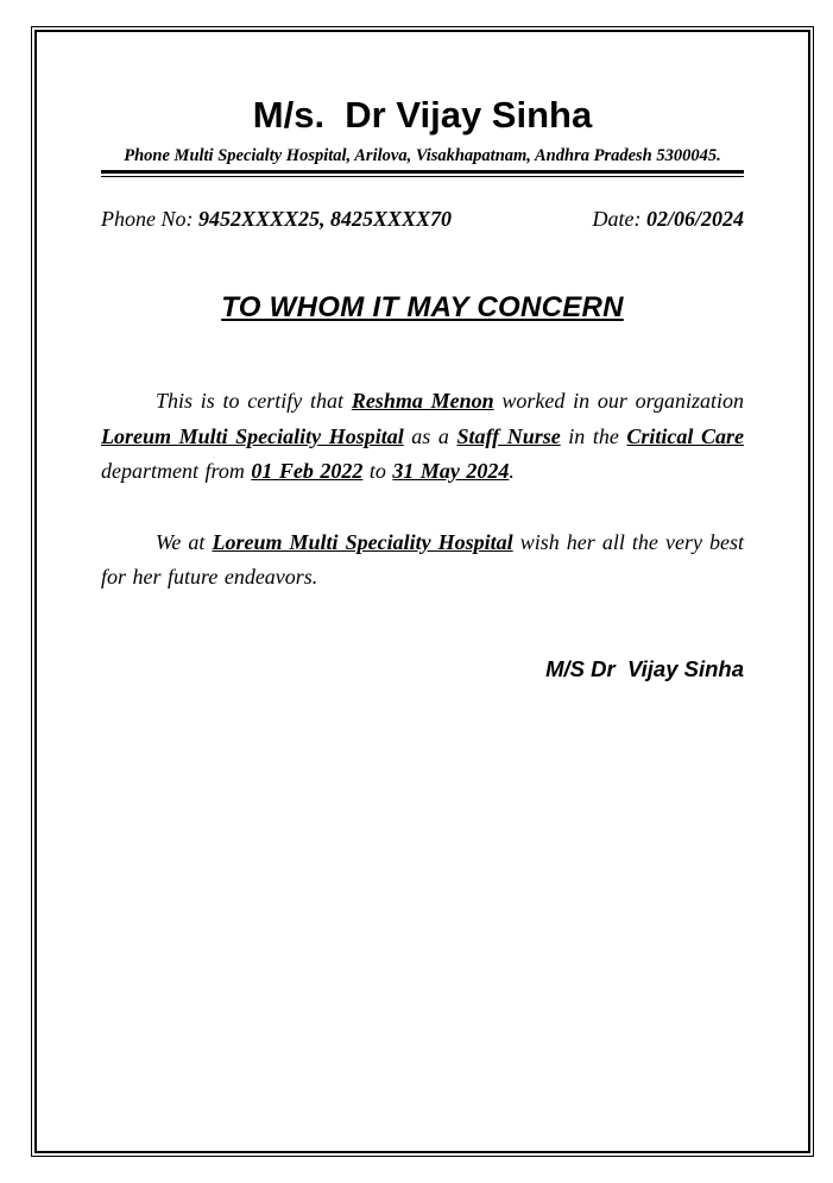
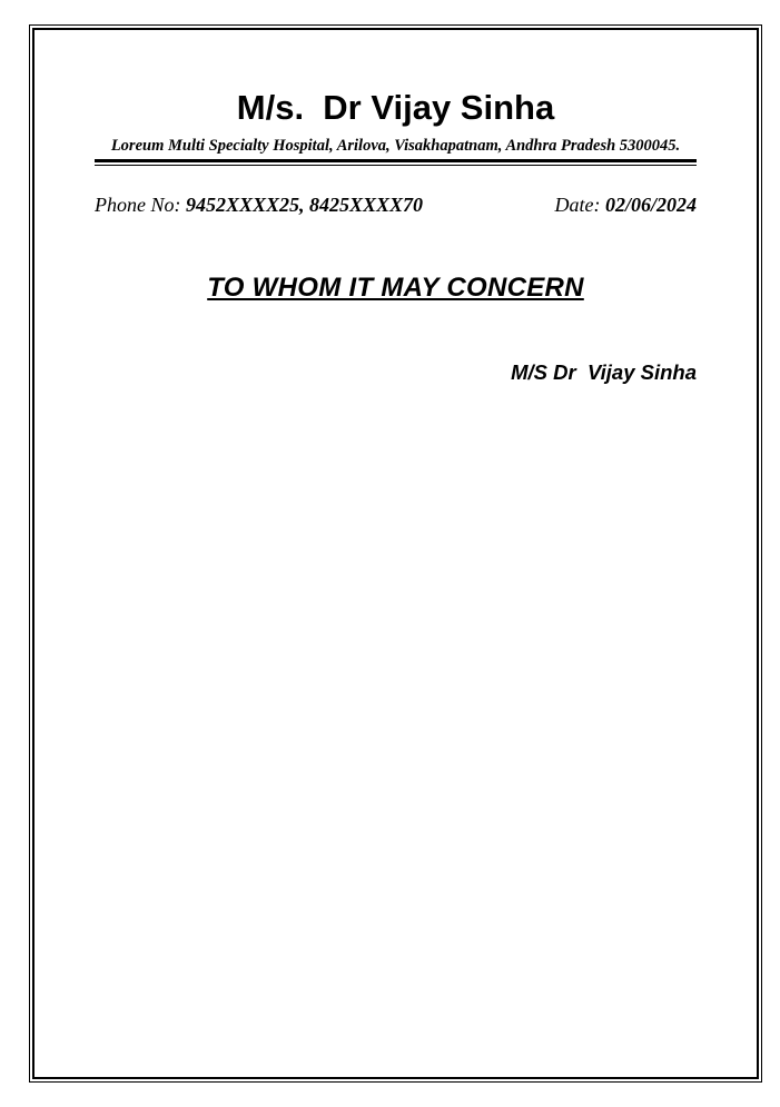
  M/s. Dr Vijay Sinha
- Phone Multi Specialty Hospital, Arilova, Visakhapatnam, Andhra Pradesh 5300045.
+ Loreum Multi Specialty Hospital, Arilova, Visakhapatnam, Andhra Pradesh 5300045.
  Phone No: 9452XXXX25, 8425XXXX70
  Date: 02/06/2024
  TO WHOM IT MAY CONCERN
- This is to certify that Reshma Menon worked in our organization Loreum Multi Speciality Hospital as a Staff Nurse in the Critical Care department from 01 Feb 2022 to 31 May 2024.
- We at Loreum Multi Speciality Hospital wish her all the very best for her future endeavors.
  M/S Dr Vijay Sinha
